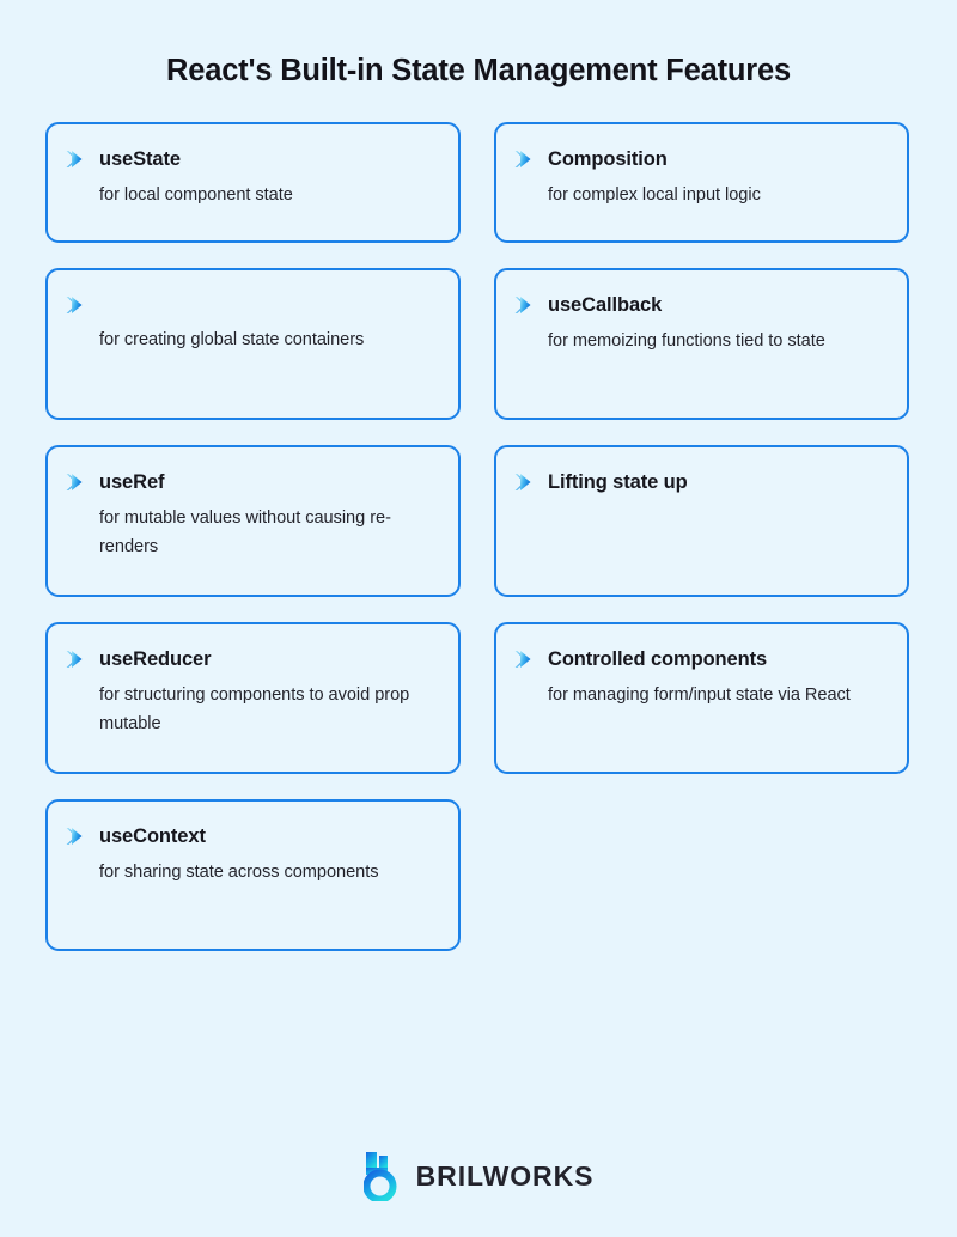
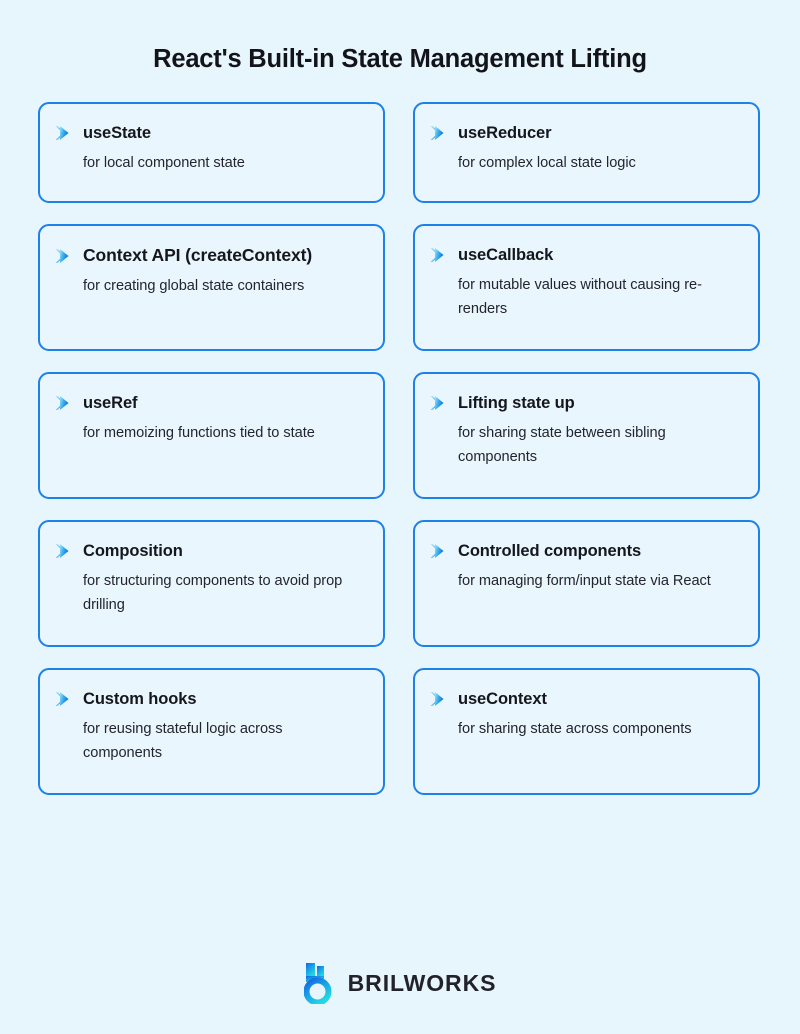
- React's Built-in State Management Features
+ React's Built-in State Management Lifting
  useState
  for local component state
- Composition
+ useReducer
- for complex local input logic
+ for complex local state logic
+ Context API (createContext)
  for creating global state containers
  useCallback
- for memoizing functions tied to state
+ for mutable values without causing re-renders
  useRef
- for mutable values without causing re-renders
+ for memoizing functions tied to state
  Lifting state up
+ for sharing state between sibling components
- useReducer
+ Composition
- for structuring components to avoid prop mutable
+ for structuring components to avoid prop drilling
  Controlled components
  for managing form/input state via React
+ Custom hooks
+ for reusing stateful logic across components
  useContext
  for sharing state across components
  BRILWORKS
